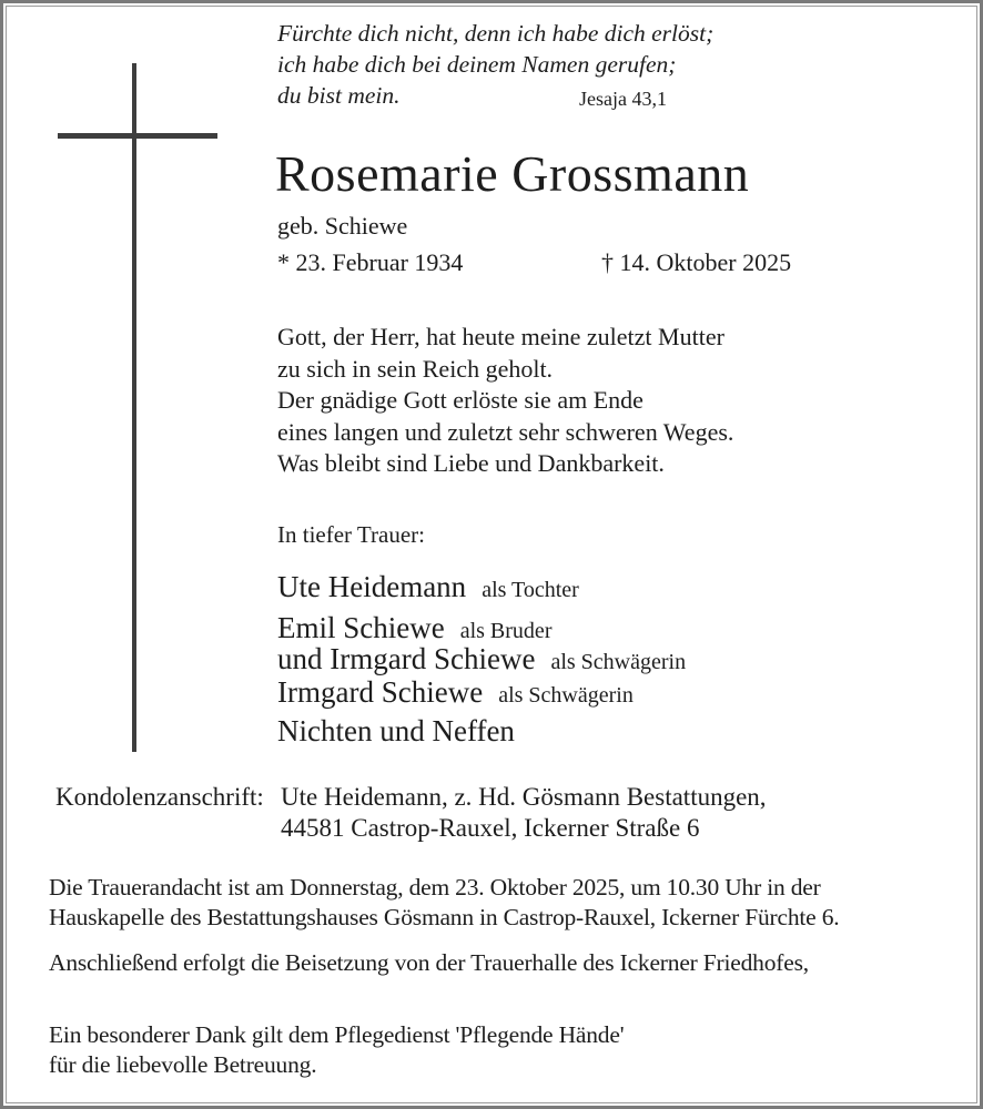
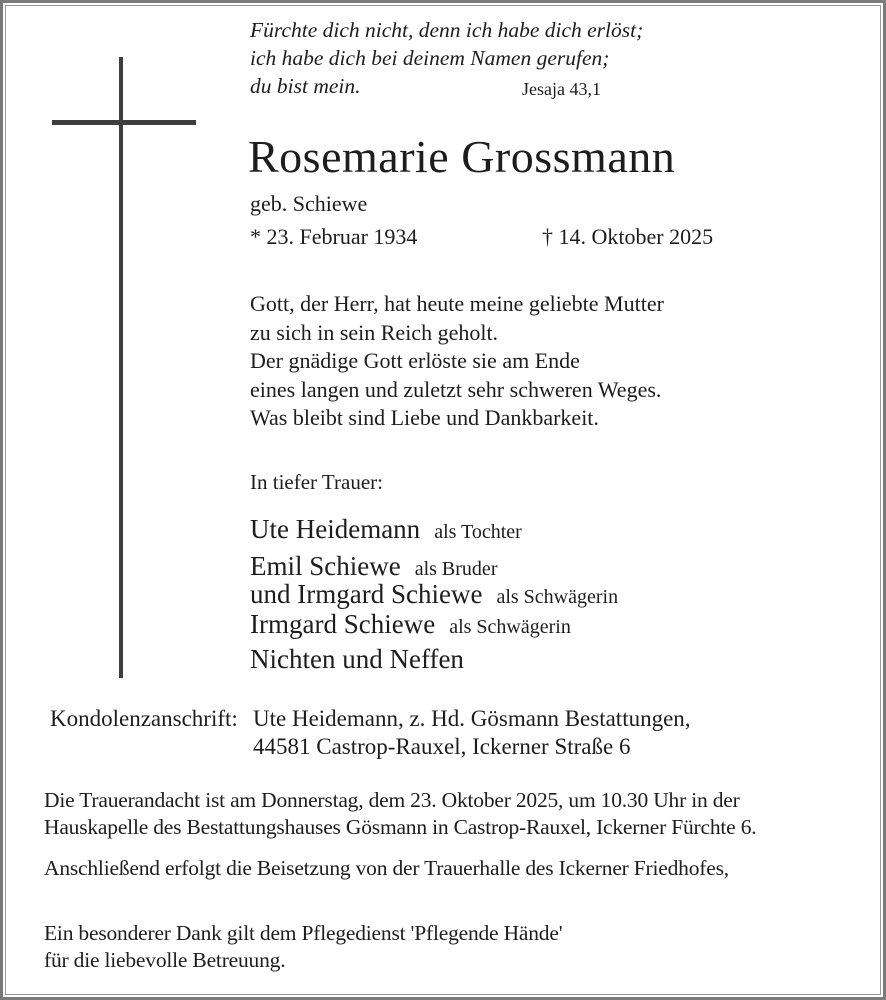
  Fürchte dich nicht, denn ich habe dich erlöst;
  ich habe dich bei deinem Namen gerufen;
  du bist mein.
  Jesaja 43,1
  Rosemarie Grossmann
  geb. Schiewe
  * 23. Februar 1934
  † 14. Oktober 2025
- Gott, der Herr, hat heute meine zuletzt Mutter
+ Gott, der Herr, hat heute meine geliebte Mutter
  zu sich in sein Reich geholt.
  Der gnädige Gott erlöste sie am Ende
  eines langen und zuletzt sehr schweren Weges.
  Was bleibt sind Liebe und Dankbarkeit.
  In tiefer Trauer:
  Ute Heidemann als Tochter
  Emil Schiewe als Bruder
  und Irmgard Schiewe als Schwägerin
  Irmgard Schiewe als Schwägerin
  Nichten und Neffen
  Kondolenzanschrift:
  Ute Heidemann, z. Hd. Gösmann Bestattungen,
  44581 Castrop-Rauxel, Ickerner Straße 6
  Die Trauerandacht ist am Donnerstag, dem 23. Oktober 2025, um 10.30 Uhr in der
  Hauskapelle des Bestattungshauses Gösmann in Castrop-Rauxel, Ickerner Fürchte 6.
  Anschließend erfolgt die Beisetzung von der Trauerhalle des Ickerner Friedhofes,
  Ein besonderer Dank gilt dem Pflegedienst 'Pflegende Hände'
  für die liebevolle Betreuung.
